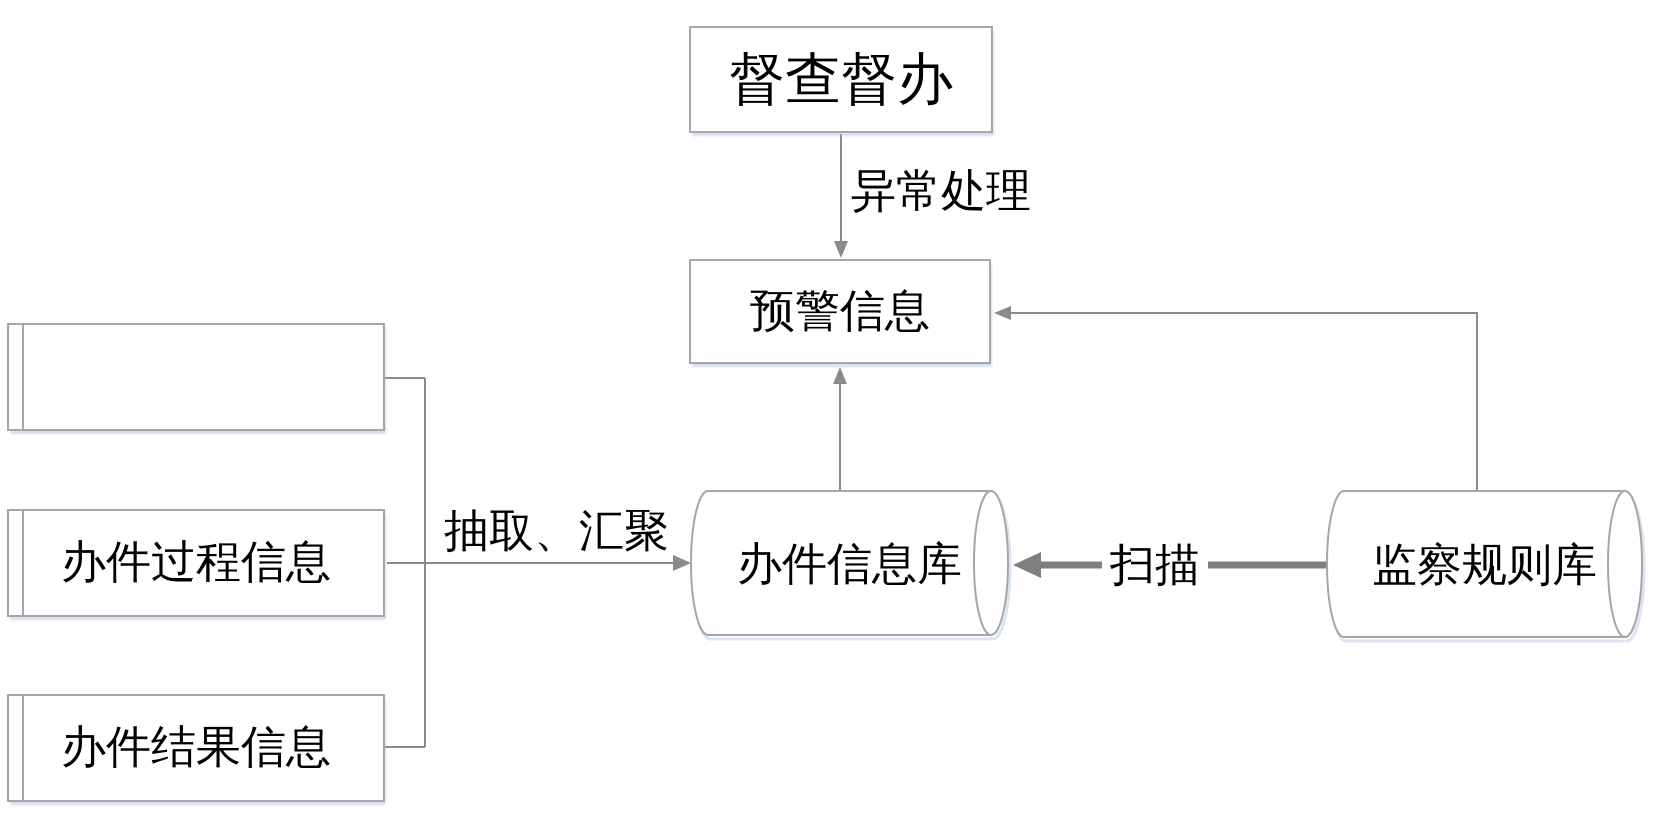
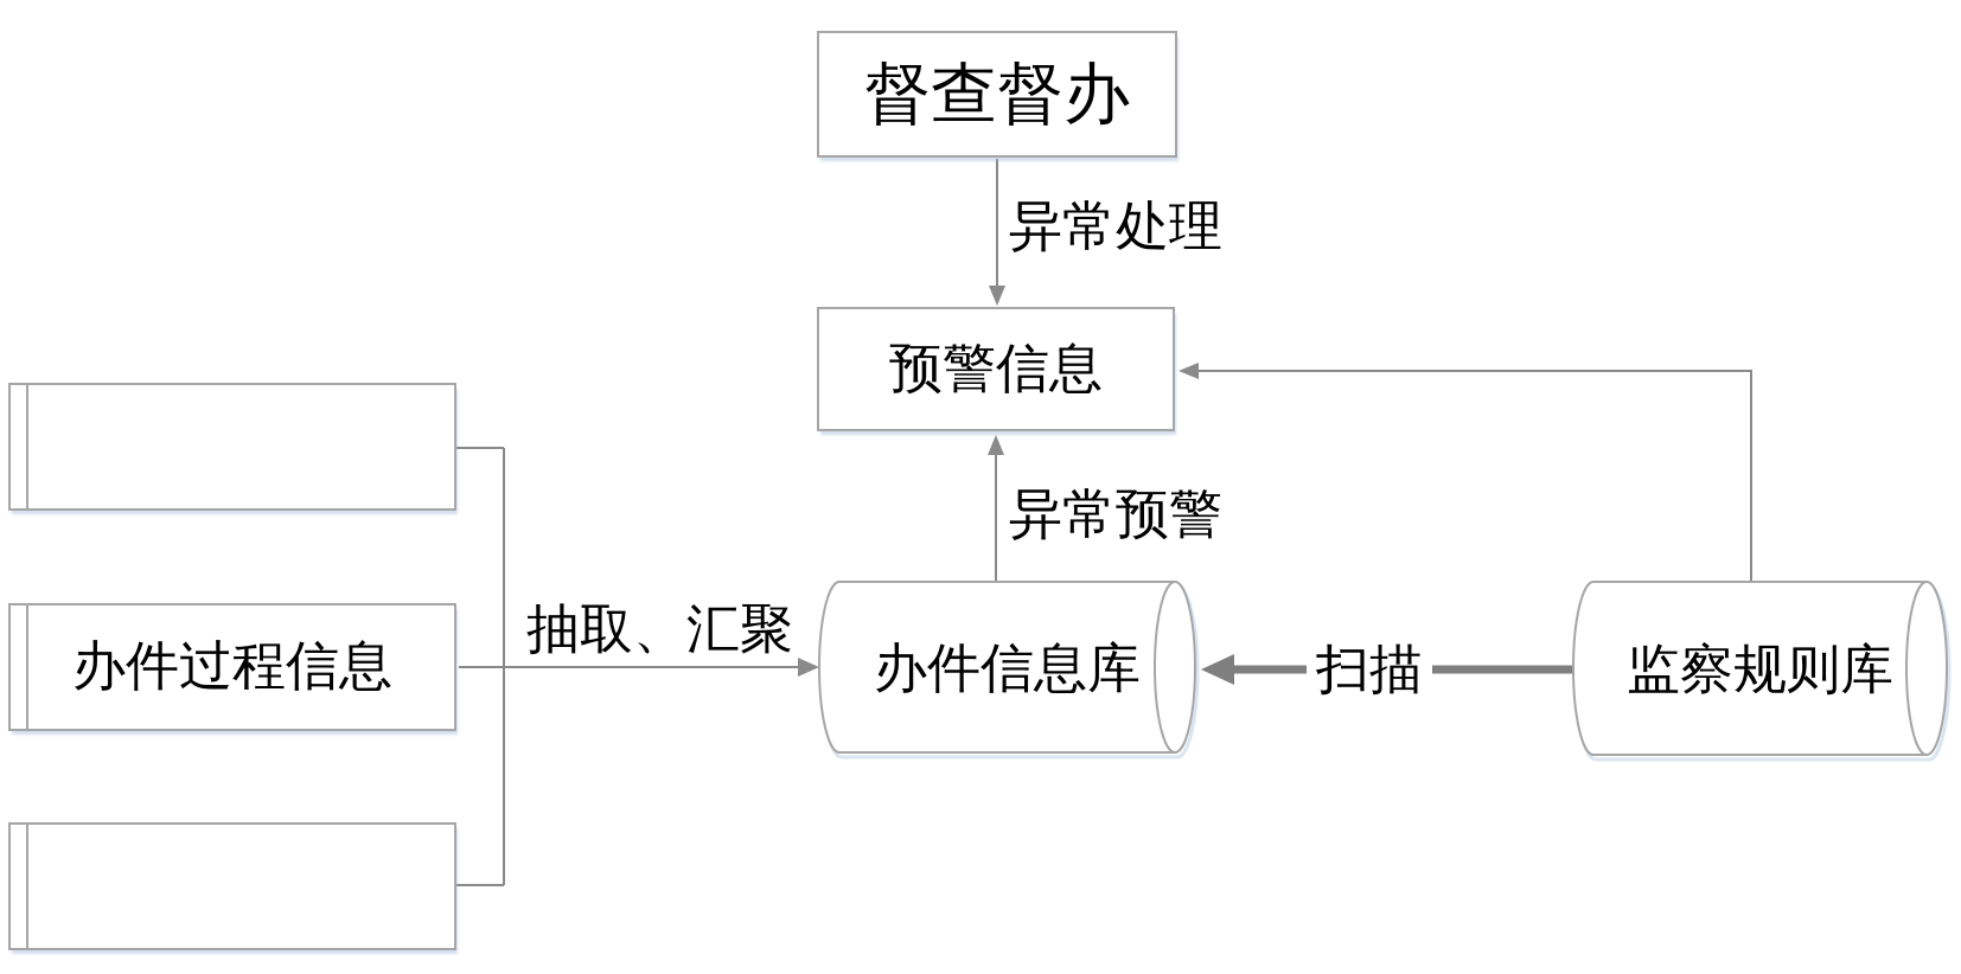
  督查督办
  预警信息
  办件过程信息
- 办件结果信息
  办件信息库
  监察规则库
  异常处理
+ 异常预警
  抽取、汇聚
  扫描
